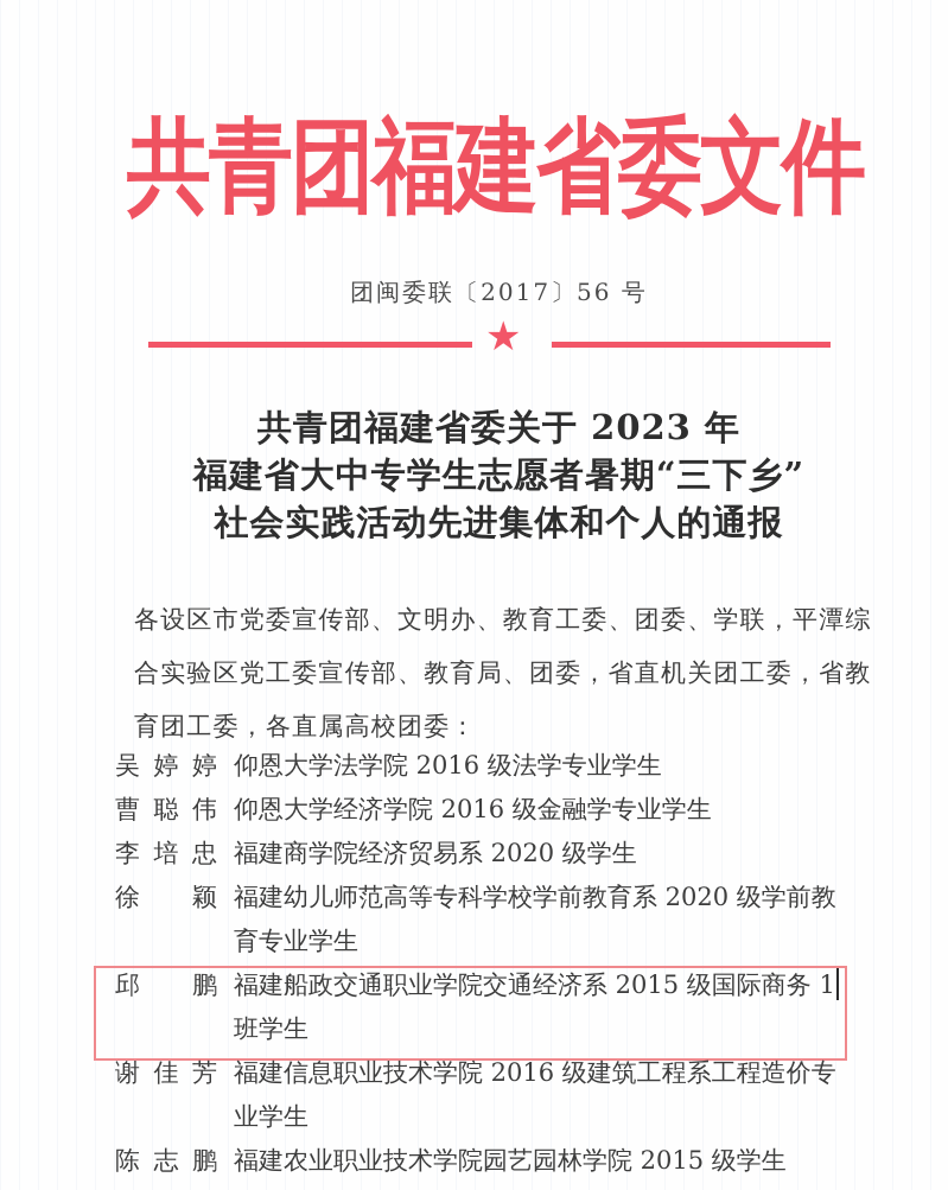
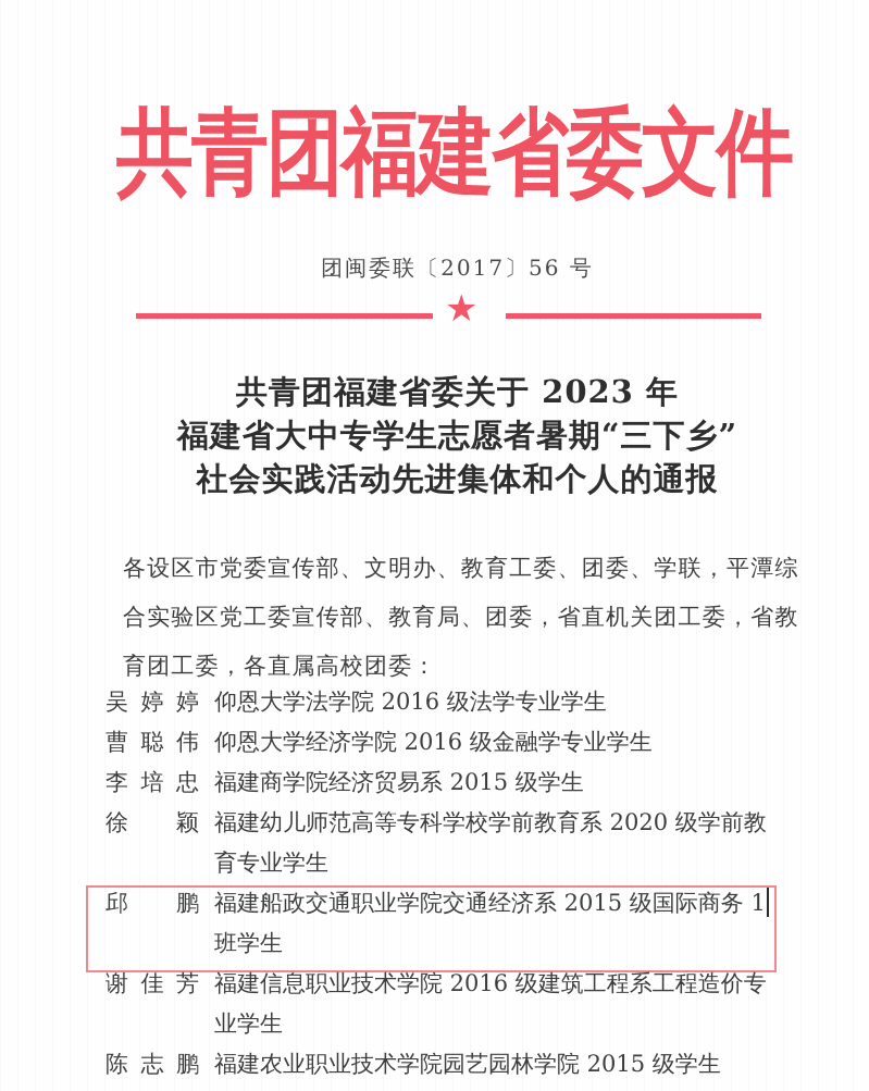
  共青团福建省委文件
  团闽委联〔2017〕56 号
  ★
  共青团福建省委关于 2023 年
  福建省大中专学生志愿者暑期“三下乡”
  社会实践活动先进集体和个人的通报
  各设区市党委宣传部、文明办、教育工委、团委、学联，平潭综
  合实验区党工委宣传部、教育局、团委，省直机关团工委，省教
  育团工委，各直属高校团委：
  吴婷婷
  仰恩大学法学院 2016 级法学专业学生
  曹聪伟
  仰恩大学经济学院 2016 级金融学专业学生
  李培忠
- 福建商学院经济贸易系 2020 级学生
+ 福建商学院经济贸易系 2015 级学生
  徐颖
  福建幼儿师范高等专科学校学前教育系 2020 级学前教
  育专业学生
  邱鹏
  福建船政交通职业学院交通经济系 2015 级国际商务 1
  班学生
  谢佳芳
  福建信息职业技术学院 2016 级建筑工程系工程造价专
  业学生
  陈志鹏
  福建农业职业技术学院园艺园林学院 2015 级学生
